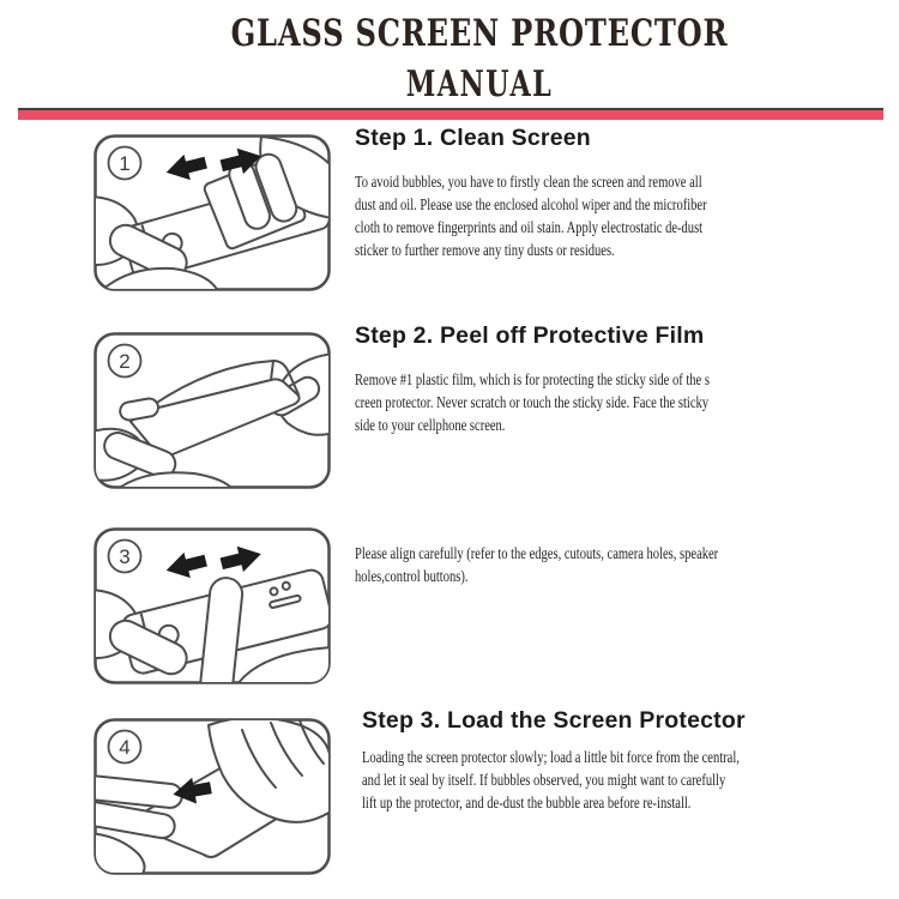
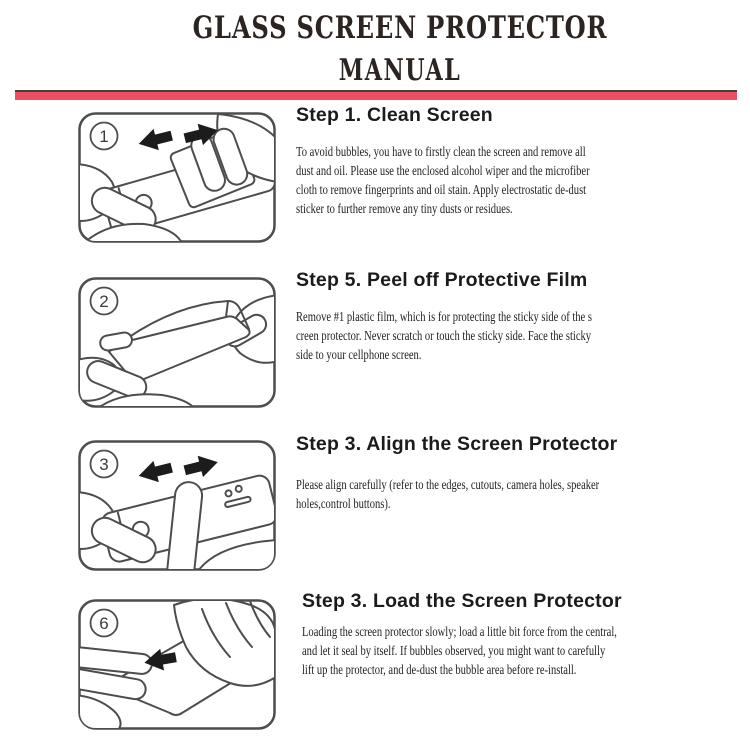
  GLASS SCREEN PROTECTOR
  MANUAL
  1
  Step 1. Clean Screen
  To avoid bubbles, you have to firstly clean the screen and remove all
  dust and oil. Please use the enclosed alcohol wiper and the microfiber
  cloth to remove fingerprints and oil stain. Apply electrostatic de-dust
  sticker to further remove any tiny dusts or residues.
  2
- Step 2. Peel off Protective Film
+ Step 5. Peel off Protective Film
  Remove #1 plastic film, which is for protecting the sticky side of the s
  creen protector. Never scratch or touch the sticky side. Face the sticky
  side to your cellphone screen.
  3
+ Step 3. Align the Screen Protector
  Please align carefully (refer to the edges, cutouts, camera holes, speaker
  holes,control buttons).
- 4
+ 6
  Step 3. Load the Screen Protector
  Loading the screen protector slowly; load a little bit force from the central,
  and let it seal by itself. If bubbles observed, you might want to carefully
  lift up the protector, and de-dust the bubble area before re-install.
